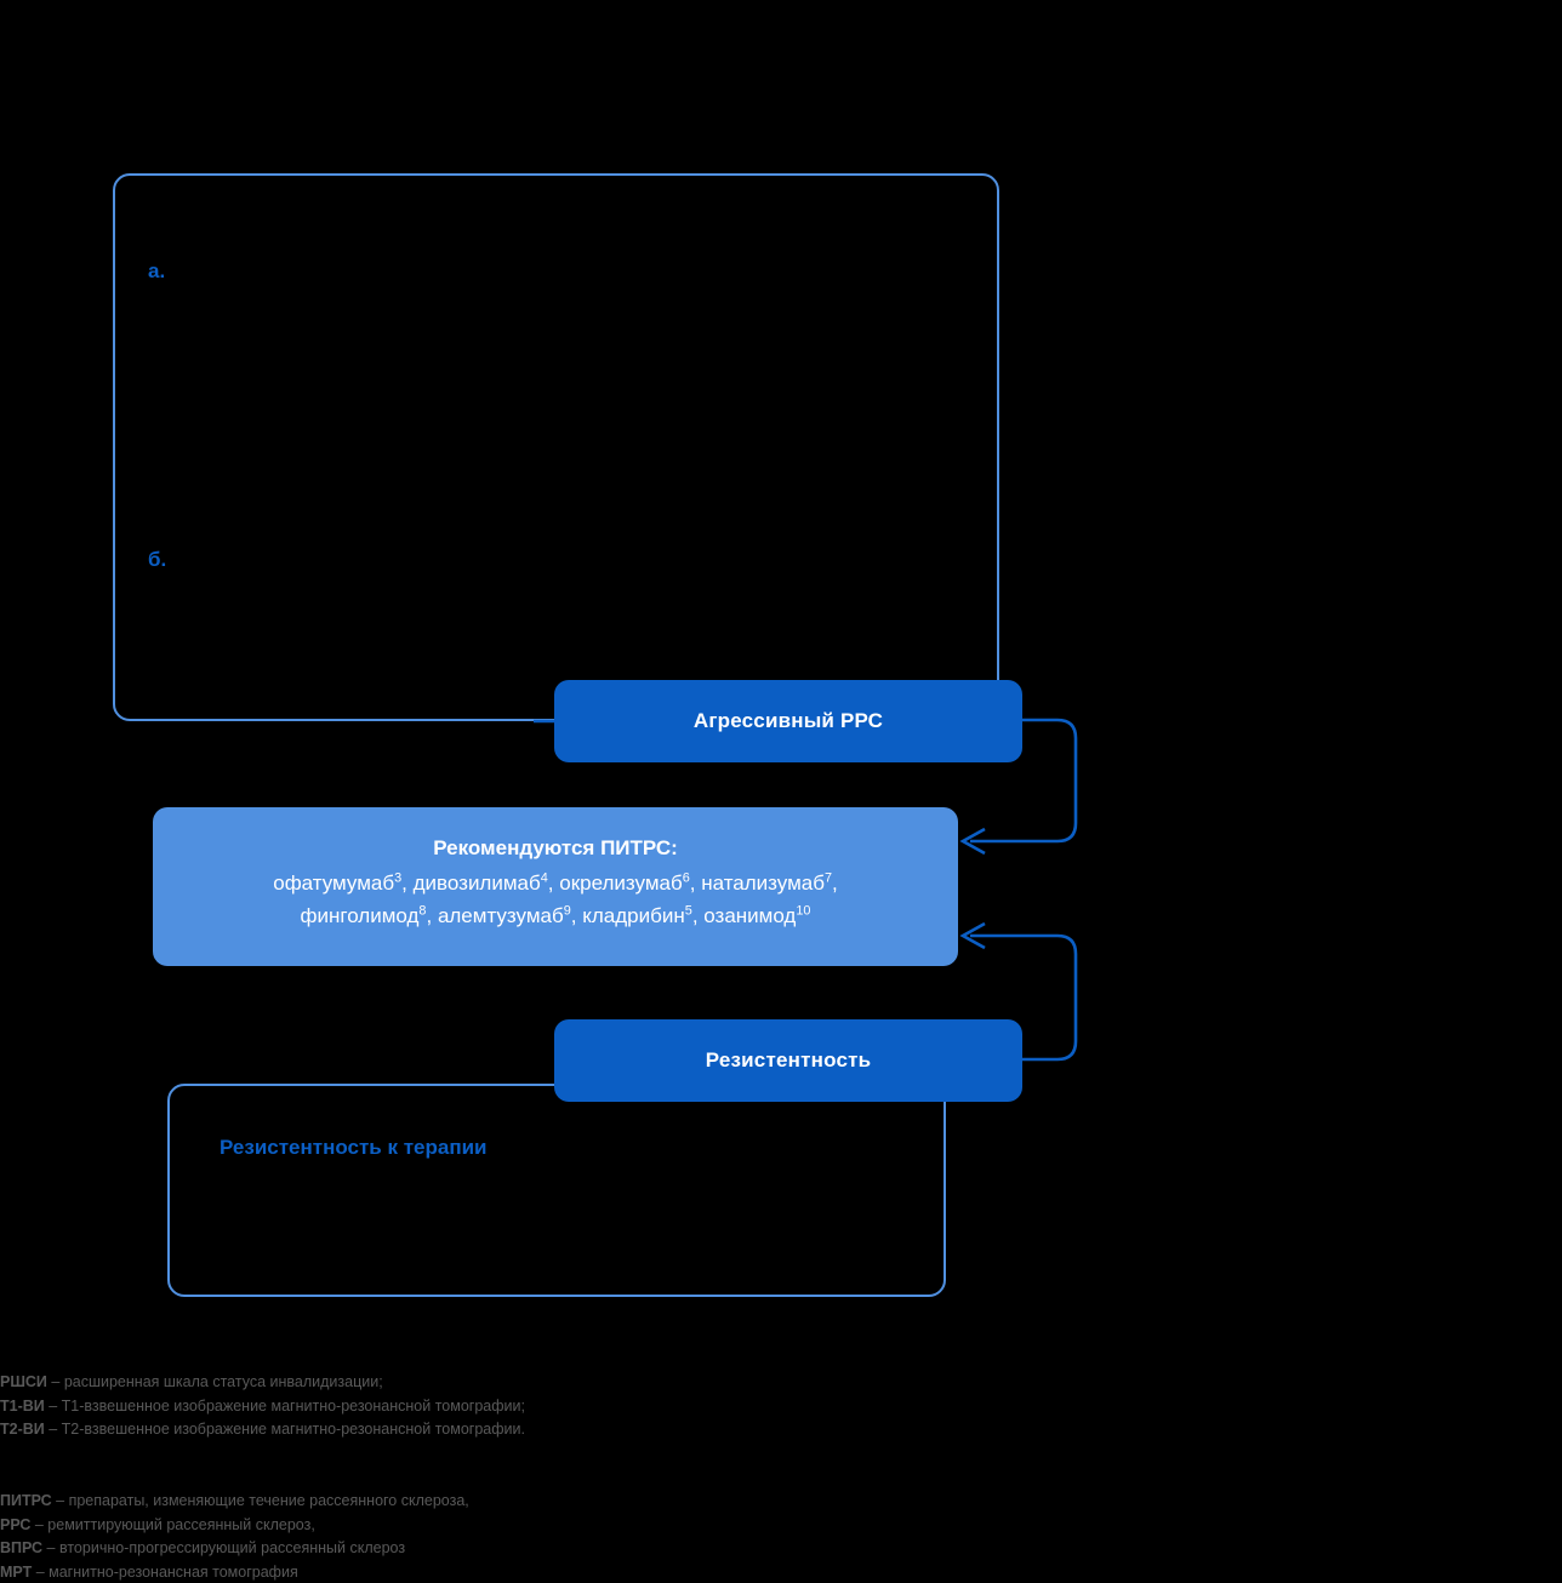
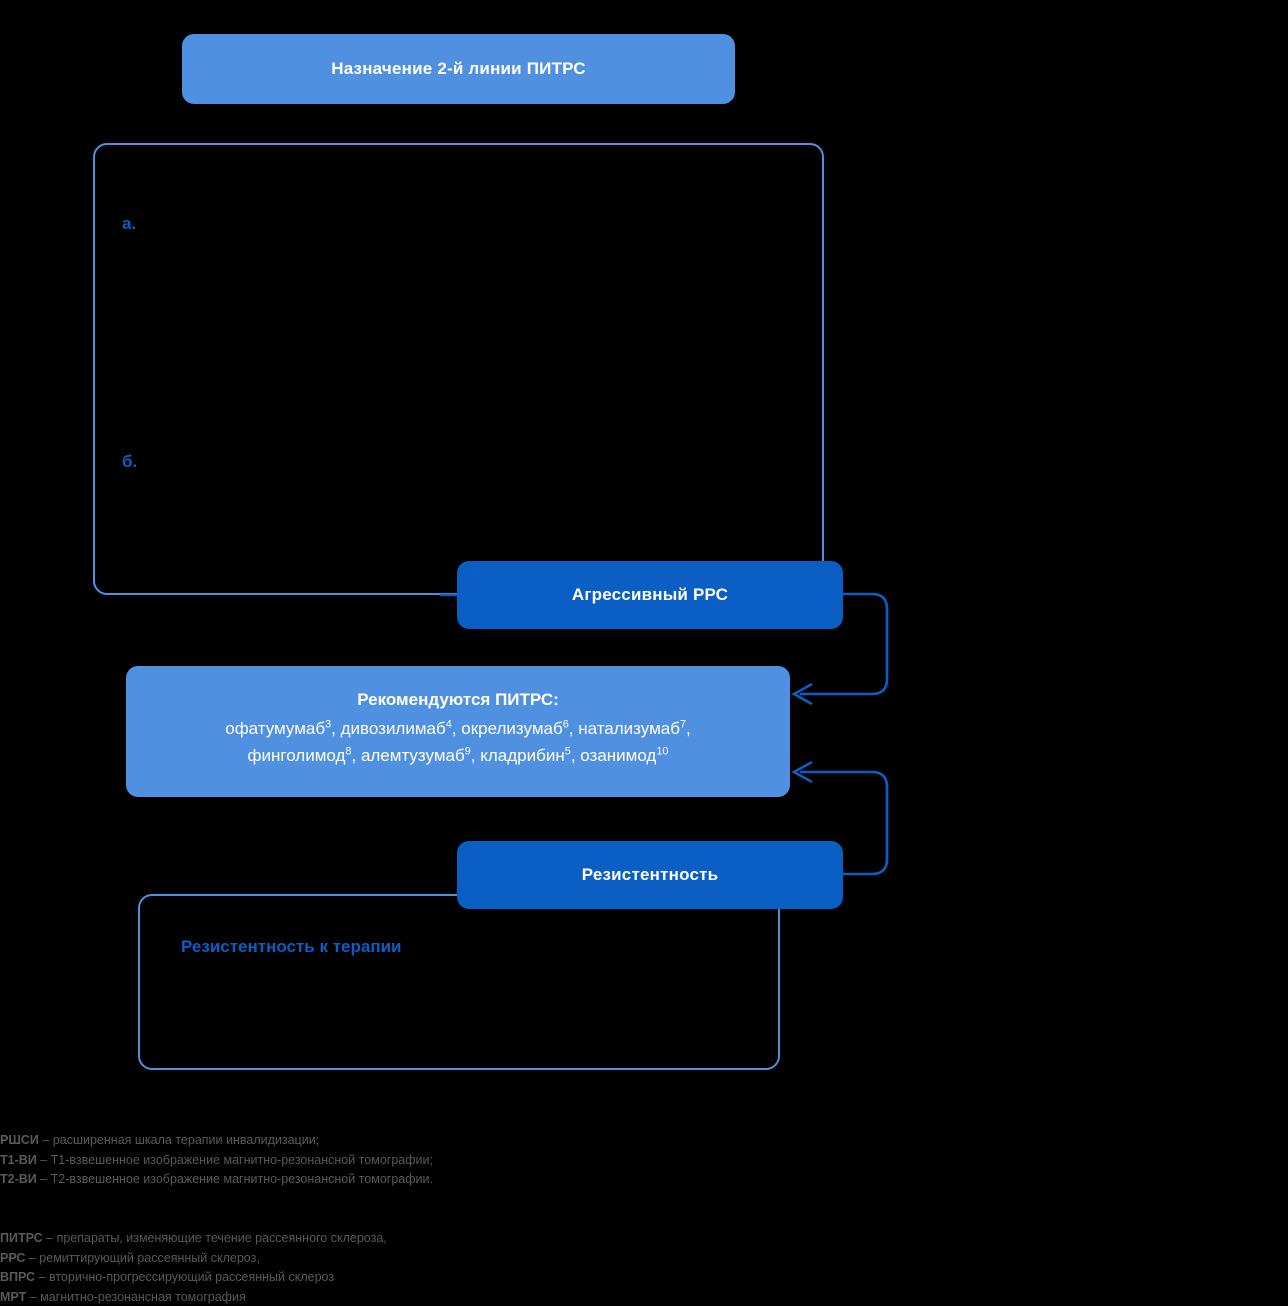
+ Назначение 2-й линии ПИТРС
  а.
  б.
  Агрессивный РРС
  Рекомендуются ПИТРС:
  офатумумаб3, дивозилимаб4, окрелизумаб6, натализумаб7,
  финголимод8, алемтузумаб9, кладрибин5, озанимод10
  Резистентность
  Резистентность к терапии
- РШСИ – расширенная шкала статуса инвалидизации;
+ РШСИ – расширенная шкала терапии инвалидизации;
  Т1-ВИ – Т1-взвешенное изображение магнитно-резонансной томографии;
  Т2-ВИ – Т2-взвешенное изображение магнитно-резонансной томографии.
  ПИТРС – препараты, изменяющие течение рассеянного склероза,
  РРС – ремиттирующий рассеянный склероз,
  ВПРС – вторично-прогрессирующий рассеянный склероз
  МРТ – магнитно-резонансная томография
